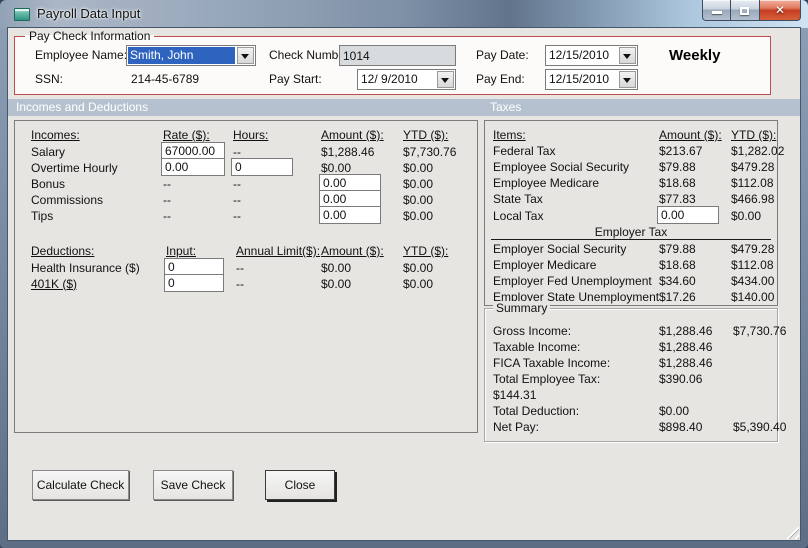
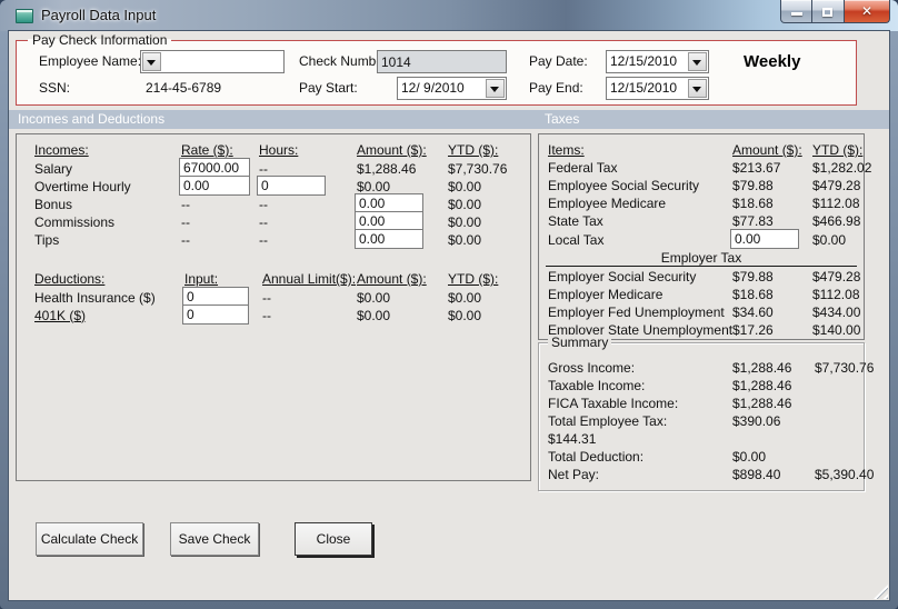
  Payroll Data Input
  ✕
  Pay Check Information
  Employee Name
- Smith, John
  Check Numb
  1014
  Pay Date:
  12/15/2010
  Weekly
  SSN:
  214-45-6789
  Pay Start:
  12/ 9/2010
  Pay End:
  12/15/2010
  Incomes and Deductions
  Taxes
  Incomes:
  Rate ($):
  Hours:
  Amount ($):
  YTD ($):
  Salary
  67000.00
  --
  $1,288.46
  $7,730.76
  Overtime Hourly
  0.00
  0
  $0.00
  $0.00
  Bonus
  --
  --
  0.00
  $0.00
  Commissions
  --
  --
  0.00
  $0.00
  Tips
  --
  --
  0.00
  $0.00
  Deductions:
  Input:
  Annual Limit($):
  Amount ($):
  YTD ($):
  Health Insurance ($)
  0
  --
  $0.00
  $0.00
  401K ($)
  0
  --
  $0.00
  $0.00
  Items:
  Amount ($):
  YTD ($):
  Federal Tax
  $213.67
  $1,282.02
  Employee Social Security
  $79.88
  $479.28
  Employee Medicare
  $18.68
  $112.08
  State Tax
  $77.83
  $466.98
  Local Tax
  0.00
  $0.00
  Employer Tax
  Employer Social Security
  $79.88
  $479.28
  Employer Medicare
  $18.68
  $112.08
  Employer Fed Unemployment
  $34.60
  $434.00
  Employer State Unemployment
  $17.26
  $140.00
  Summary
  Gross Income:
  $1,288.46
  $7,730.76
  Taxable Income:
  $1,288.46
  FICA Taxable Income:
  $1,288.46
  Total Employee Tax:
  $390.06
  $144.31
  Total Deduction:
  $0.00
  Net Pay:
  $898.40
  $5,390.40
  Calculate Check
  Save Check
  Close
